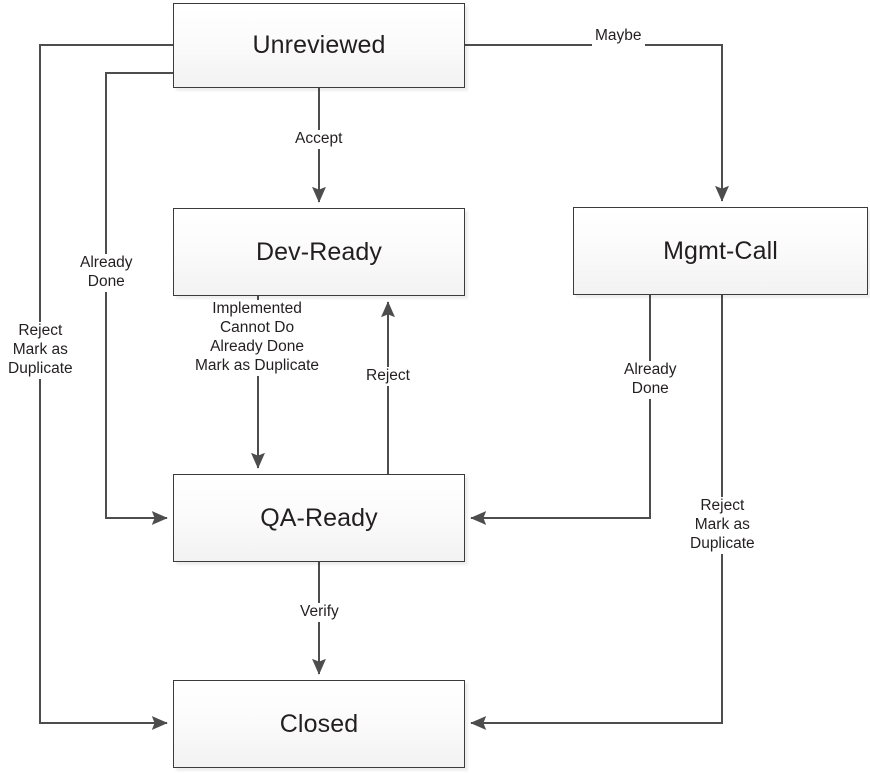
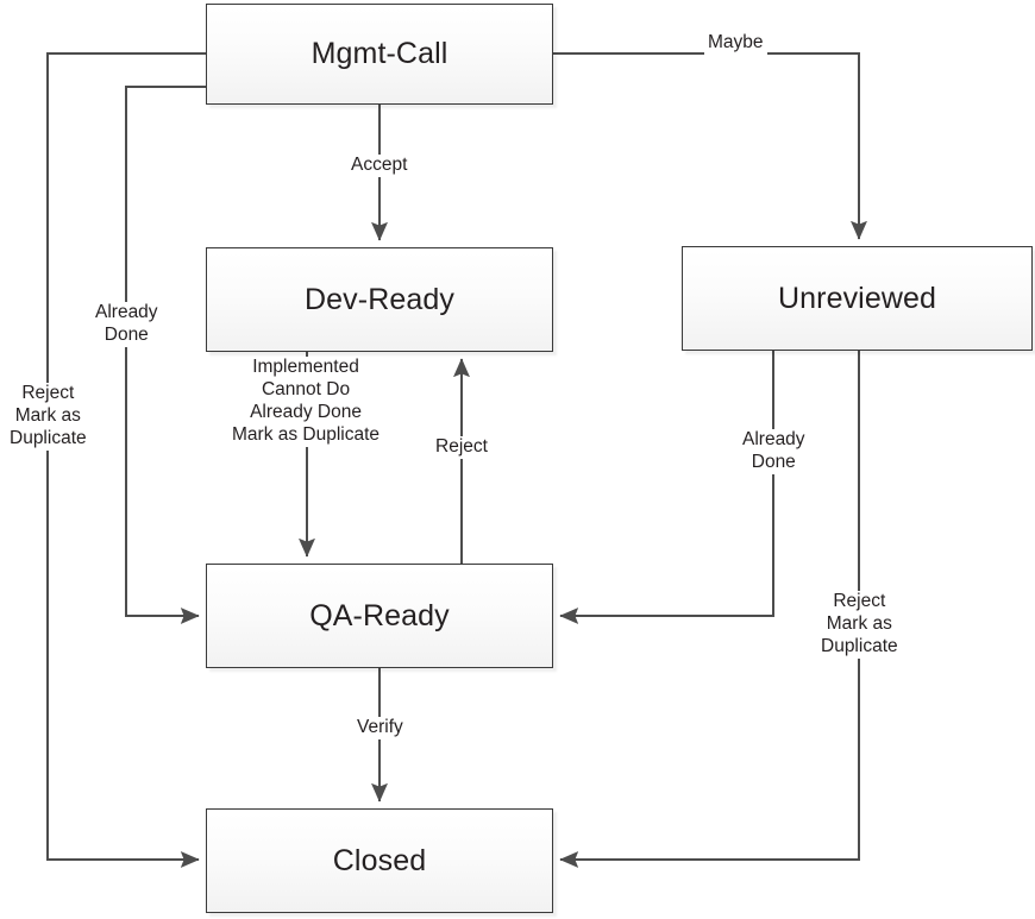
- Unreviewed
+ Mgmt-Call
  Dev-Ready
- Mgmt-Call
+ Unreviewed
  QA-Ready
  Closed
  Accept
  Maybe
  Implemented
  Cannot Do
  Already Done
  Mark as Duplicate
  Reject
  Verify
  Already
  Done
  Reject
  Mark as
  Duplicate
  Already
  Done
  Reject
  Mark as
  Duplicate
